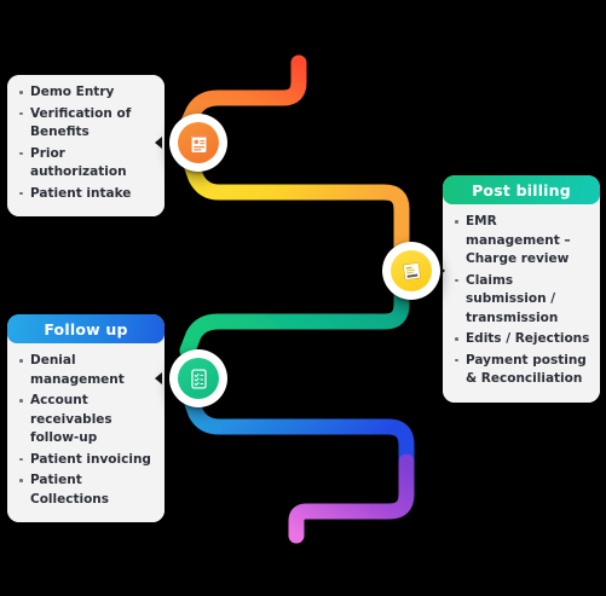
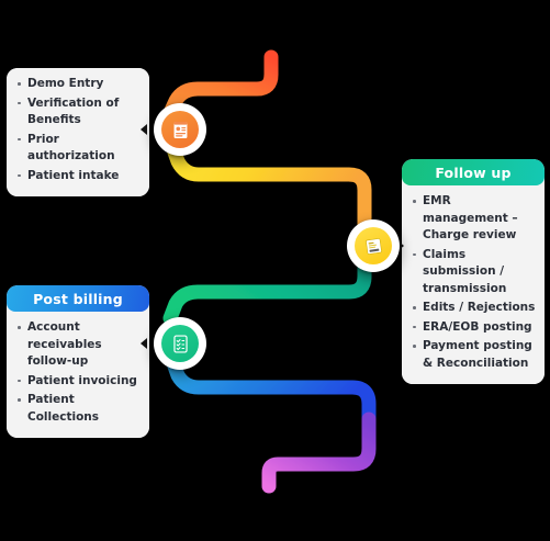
  Demo Entry
  Verification of Benefits
  Prior authorization
  Patient intake
- Post billing
+ Follow up
  EMR management – Charge review
  Claims submission / transmission
  Edits / Rejections
+ ERA/EOB posting
  Payment posting & Reconciliation
- Follow up
+ Post billing
- Denial management
  Account receivables follow-up
  Patient invoicing
  Patient Collections
